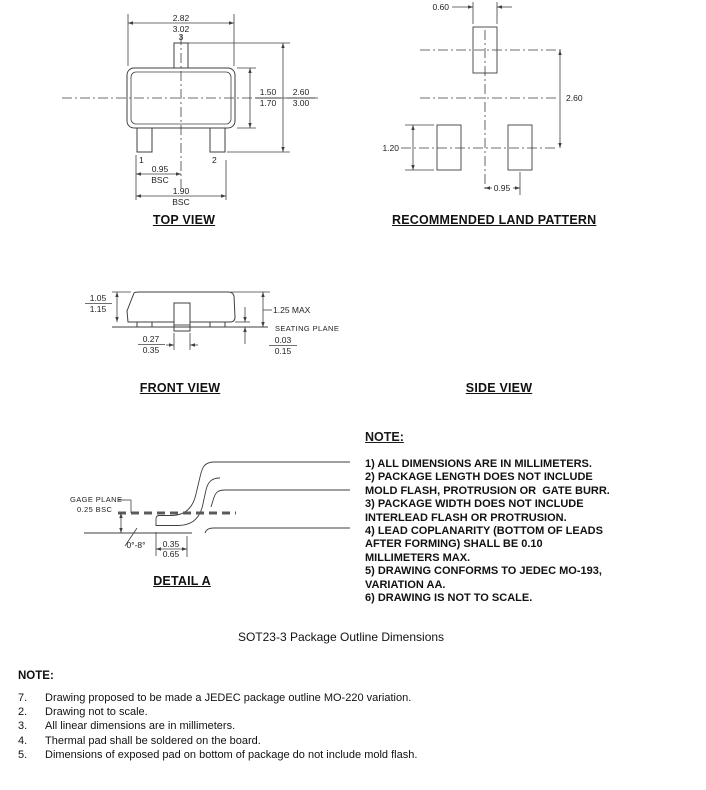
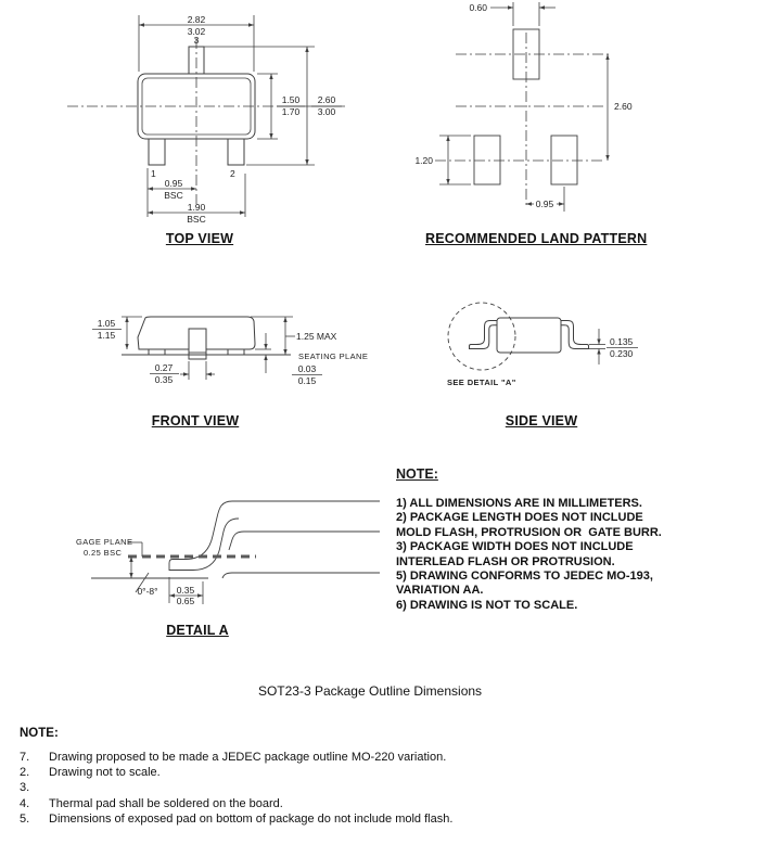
  2.82
  3.02
  3
  1.50
  1.70
  2.60
  3.00
  1
  2
  0.95
  BSC
  1.90
  BSC
  TOP VIEW
  0.60
  2.60
  1.20
  0.95
  RECOMMENDED LAND PATTERN
  1.05
  1.15
  1.25 MAX
  SEATING PLANE
  0.27
  0.35
  0.03
  0.15
  FRONT VIEW
+ SEE DETAIL "A"
+ 0.135
+ 0.230
  SIDE VIEW
  GAGE PLANE
  0.25 BSC
  0°-8°
  0.35
  0.65
  DETAIL A
  NOTE:
  1) ALL DIMENSIONS ARE IN MILLIMETERS.
  2) PACKAGE LENGTH DOES NOT INCLUDE
  MOLD FLASH, PROTRUSION OR GATE BURR.
  3) PACKAGE WIDTH DOES NOT INCLUDE
  INTERLEAD FLASH OR PROTRUSION.
- 4) LEAD COPLANARITY (BOTTOM OF LEADS
- AFTER FORMING) SHALL BE 0.10
- MILLIMETERS MAX.
  5) DRAWING CONFORMS TO JEDEC MO-193,
  VARIATION AA.
  6) DRAWING IS NOT TO SCALE.
  SOT23-3 Package Outline Dimensions
  NOTE:
  7.
  Drawing proposed to be made a JEDEC package outline MO-220 variation.
  2.
  Drawing not to scale.
  3.
- All linear dimensions are in millimeters.
  4.
  Thermal pad shall be soldered on the board.
  5.
  Dimensions of exposed pad on bottom of package do not include mold flash.
